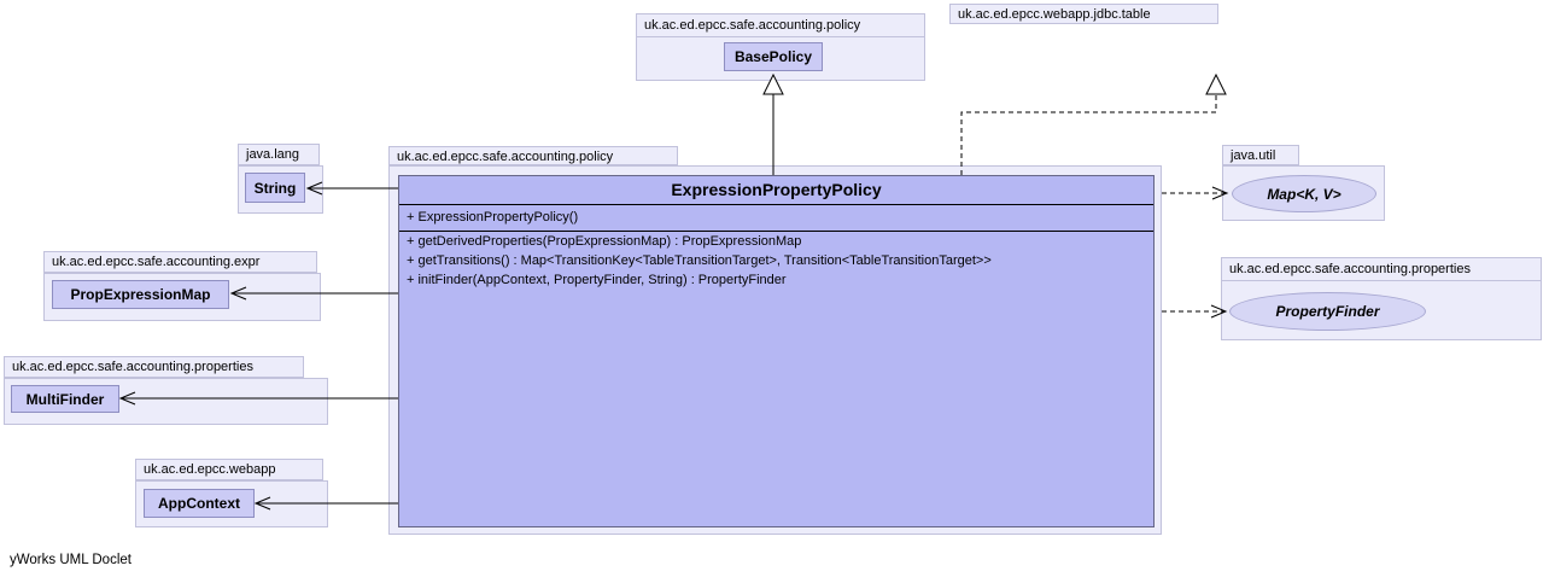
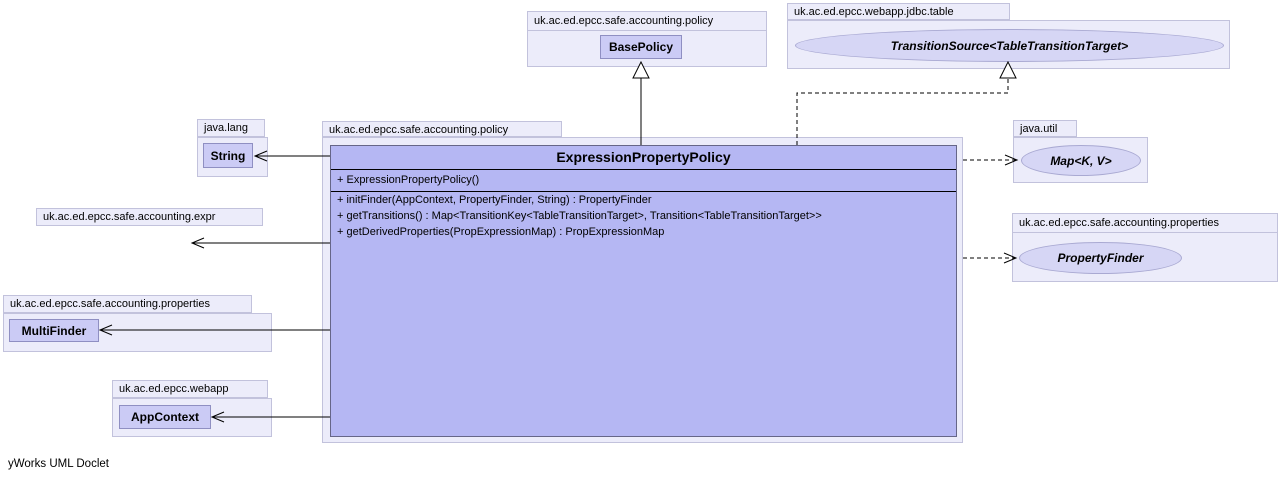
  uk.ac.ed.epcc.safe.accounting.policy
  BasePolicy
  uk.ac.ed.epcc.webapp.jdbc.table
+ TransitionSource<TableTransitionTarget>
  java.lang
  String
  uk.ac.ed.epcc.safe.accounting.policy
  ExpressionPropertyPolicy
  + ExpressionPropertyPolicy()
- + getDerivedProperties(PropExpressionMap) : PropExpressionMap
+ + initFinder(AppContext, PropertyFinder, String) : PropertyFinder
  + getTransitions() : Map<TransitionKey<TableTransitionTarget>, Transition<TableTransitionTarget>>
- + initFinder(AppContext, PropertyFinder, String) : PropertyFinder
+ + getDerivedProperties(PropExpressionMap) : PropExpressionMap
  java.util
  Map<K, V>
  uk.ac.ed.epcc.safe.accounting.expr
- PropExpressionMap
  uk.ac.ed.epcc.safe.accounting.properties
  PropertyFinder
  uk.ac.ed.epcc.safe.accounting.properties
  MultiFinder
  uk.ac.ed.epcc.webapp
  AppContext
  yWorks UML Doclet
